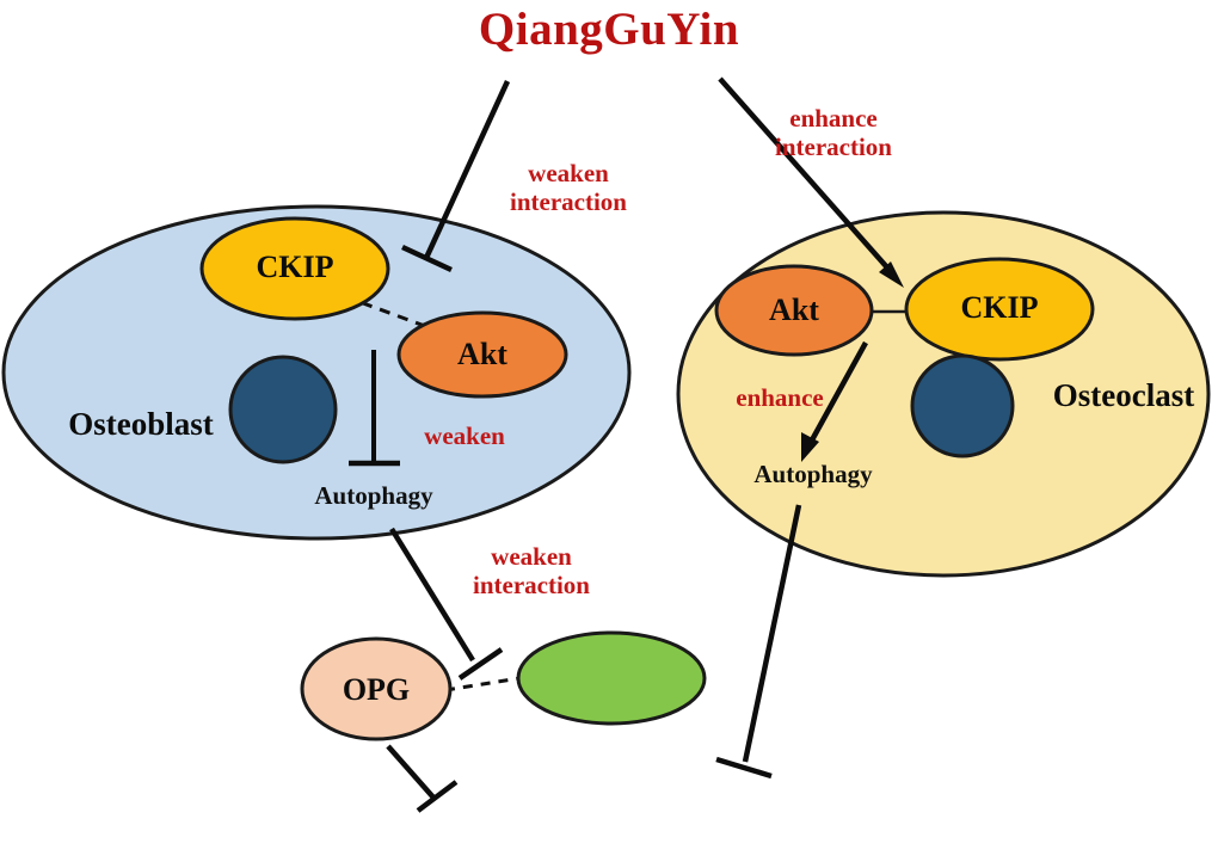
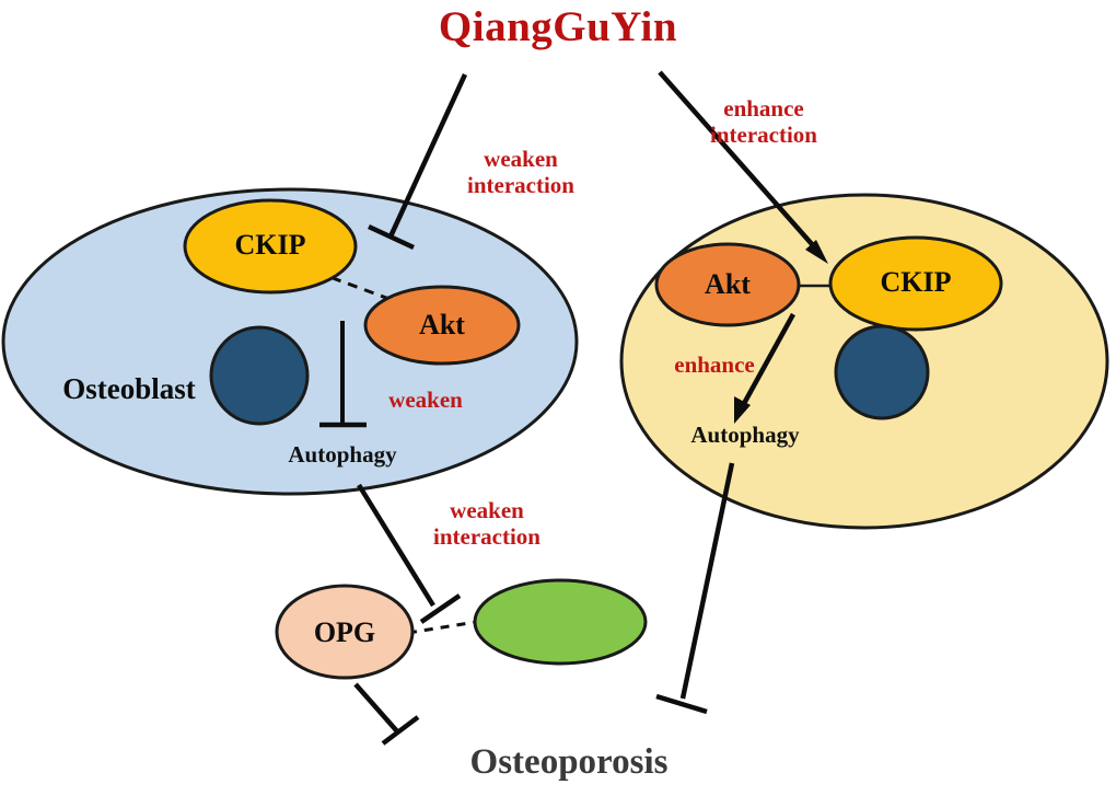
  QiangGuYin
  weaken
  interaction
  enhance
  interaction
  weaken
  enhance
  weaken
  interaction
  Osteoblast
- Osteoclast
  CKIP
  Akt
  Autophagy
  Akt
  CKIP
  Autophagy
  OPG
+ Osteoporosis
